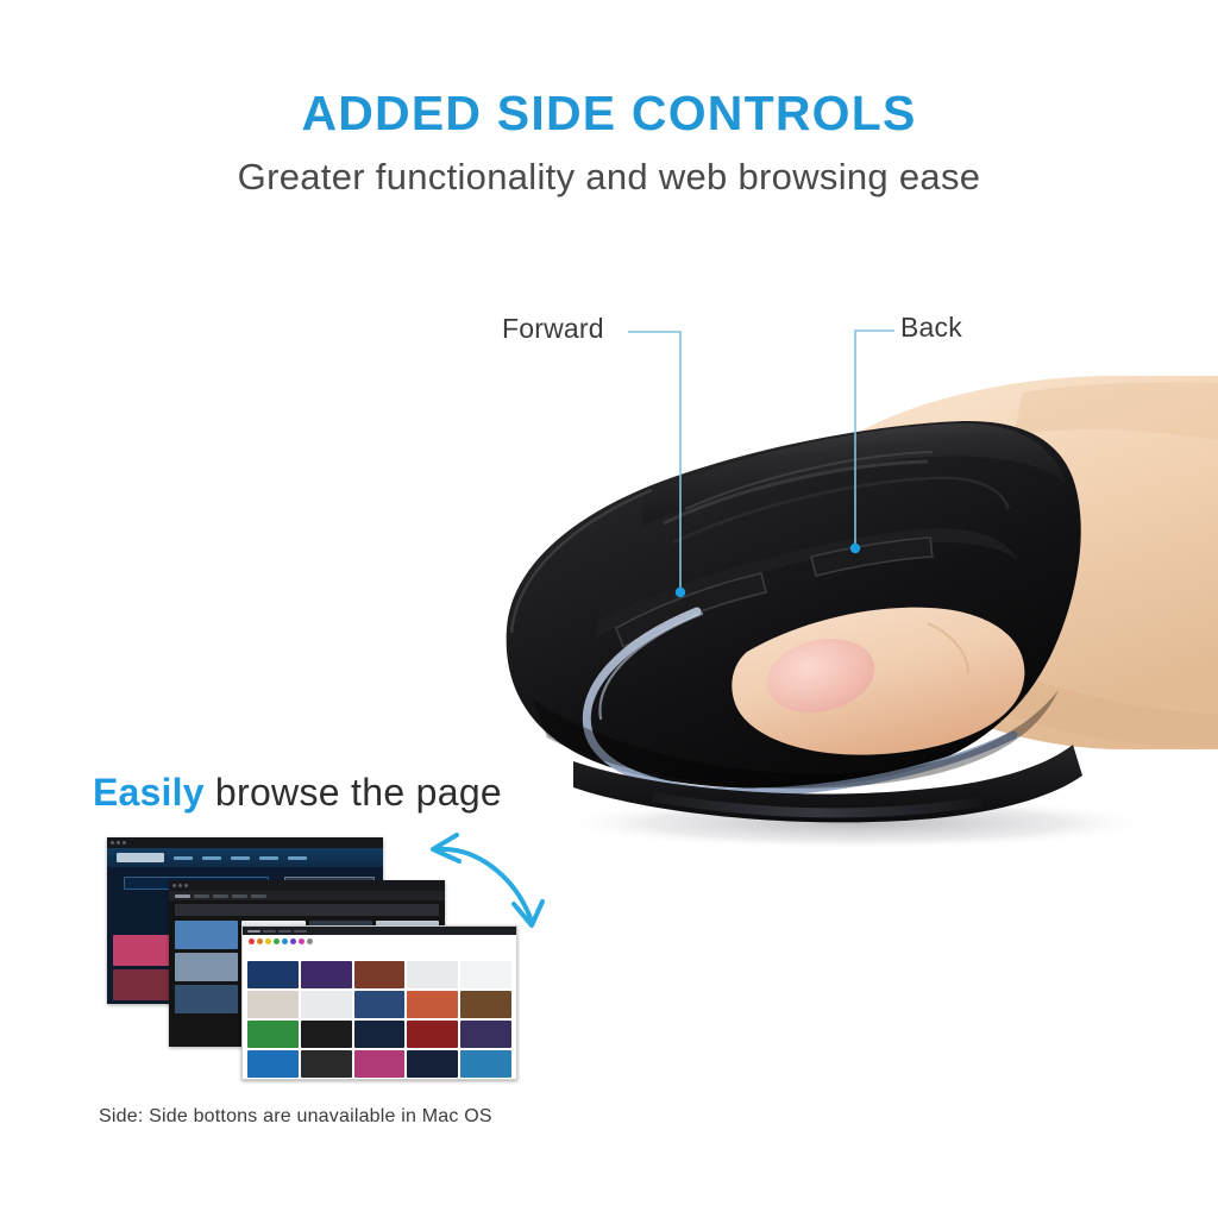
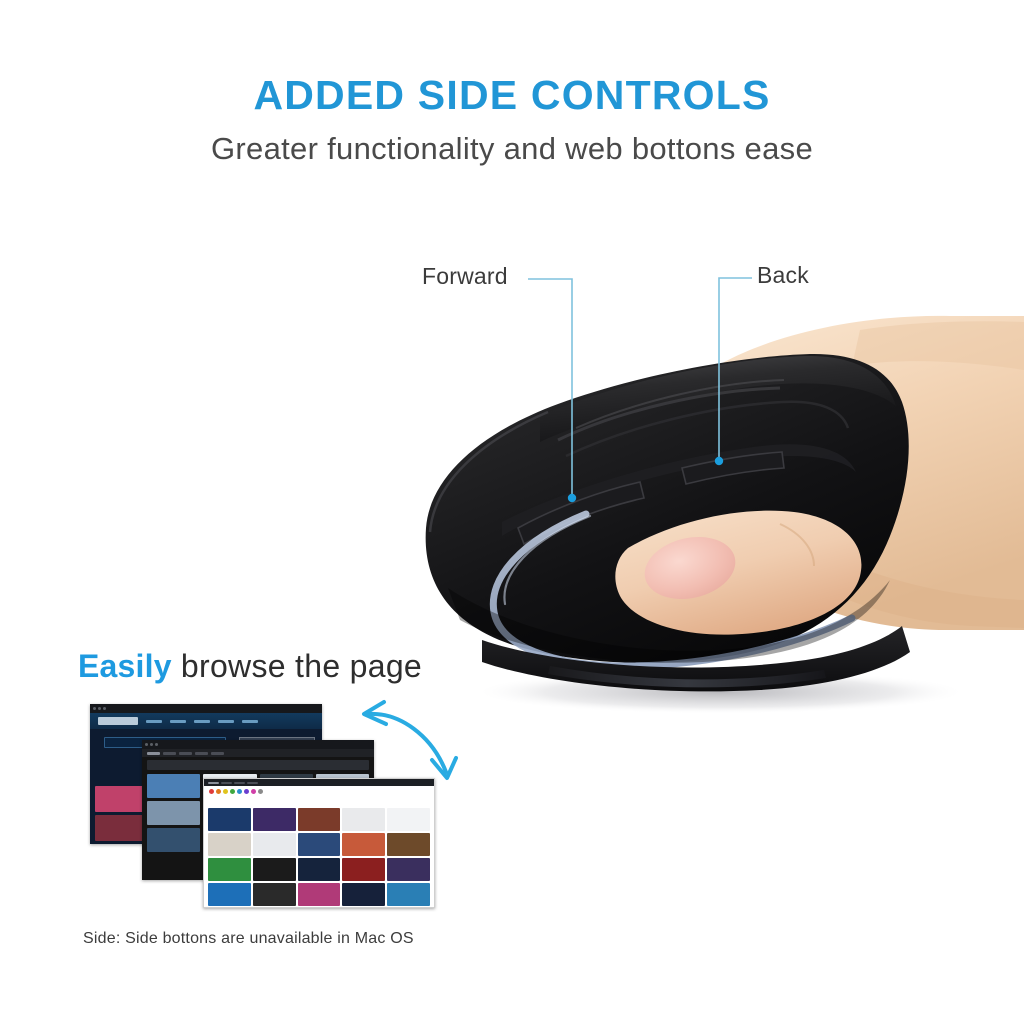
  ADDED SIDE CONTROLS
- Greater functionality and web browsing ease
+ Greater functionality and web bottons ease
  Forward
  Back
  Easily browse the page
  Side: Side bottons are unavailable in Mac OS
